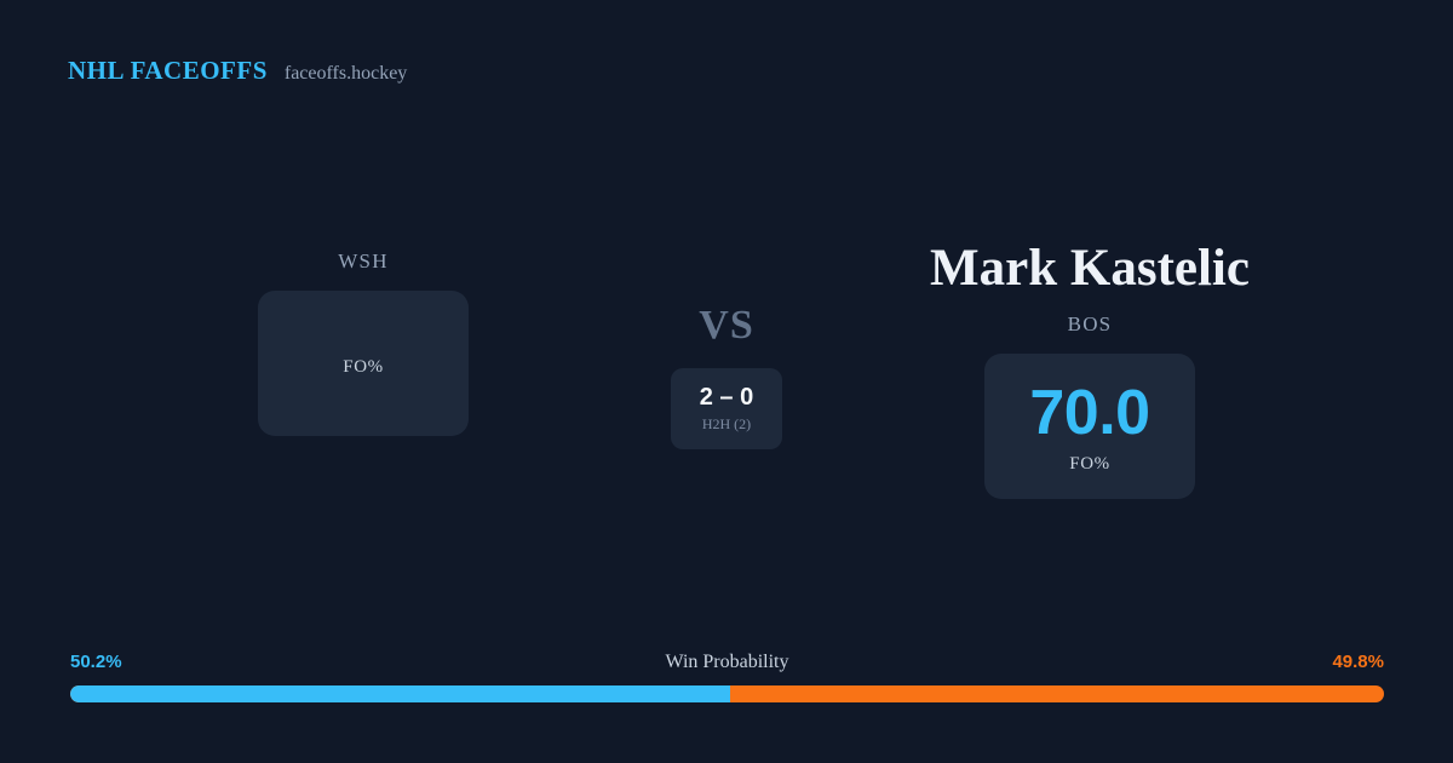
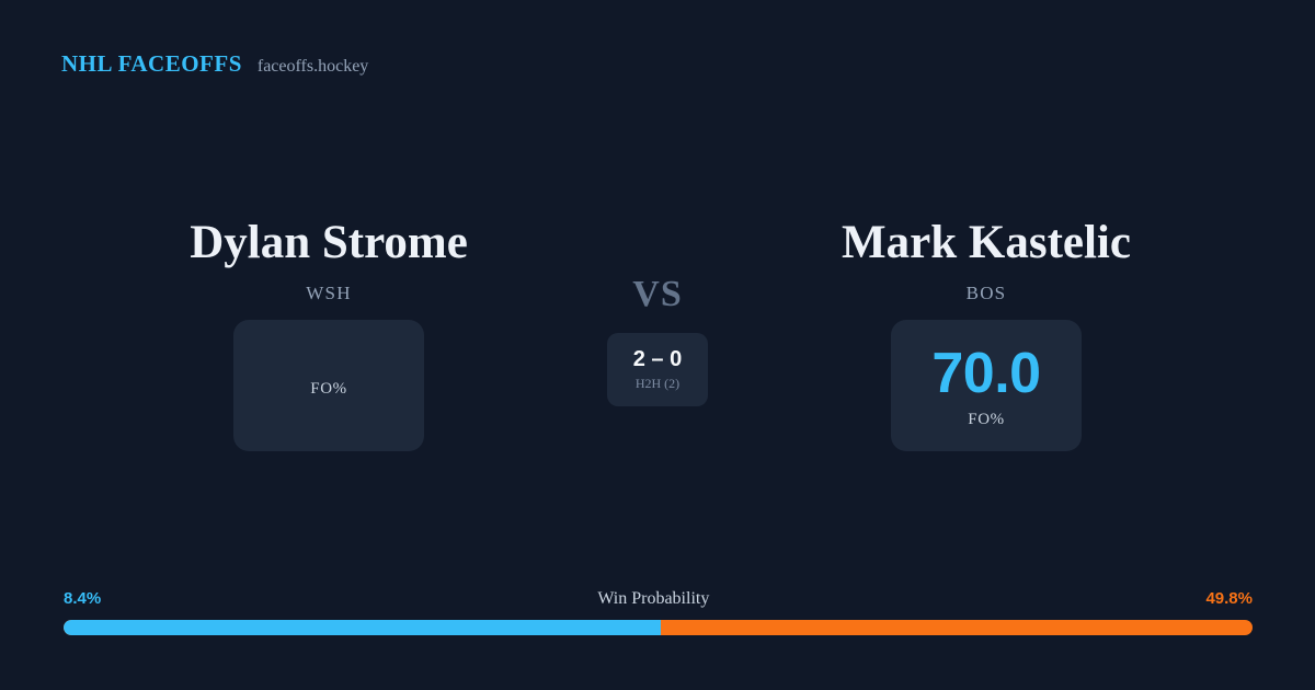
  NHL FACEOFFS
  faceoffs.hockey
+ Dylan Strome
  WSH
  FO%
  VS
  2 – 0
  H2H (2)
  Mark Kastelic
  BOS
  70.0
  FO%
- 50.2%
+ 8.4%
  Win Probability
  49.8%
